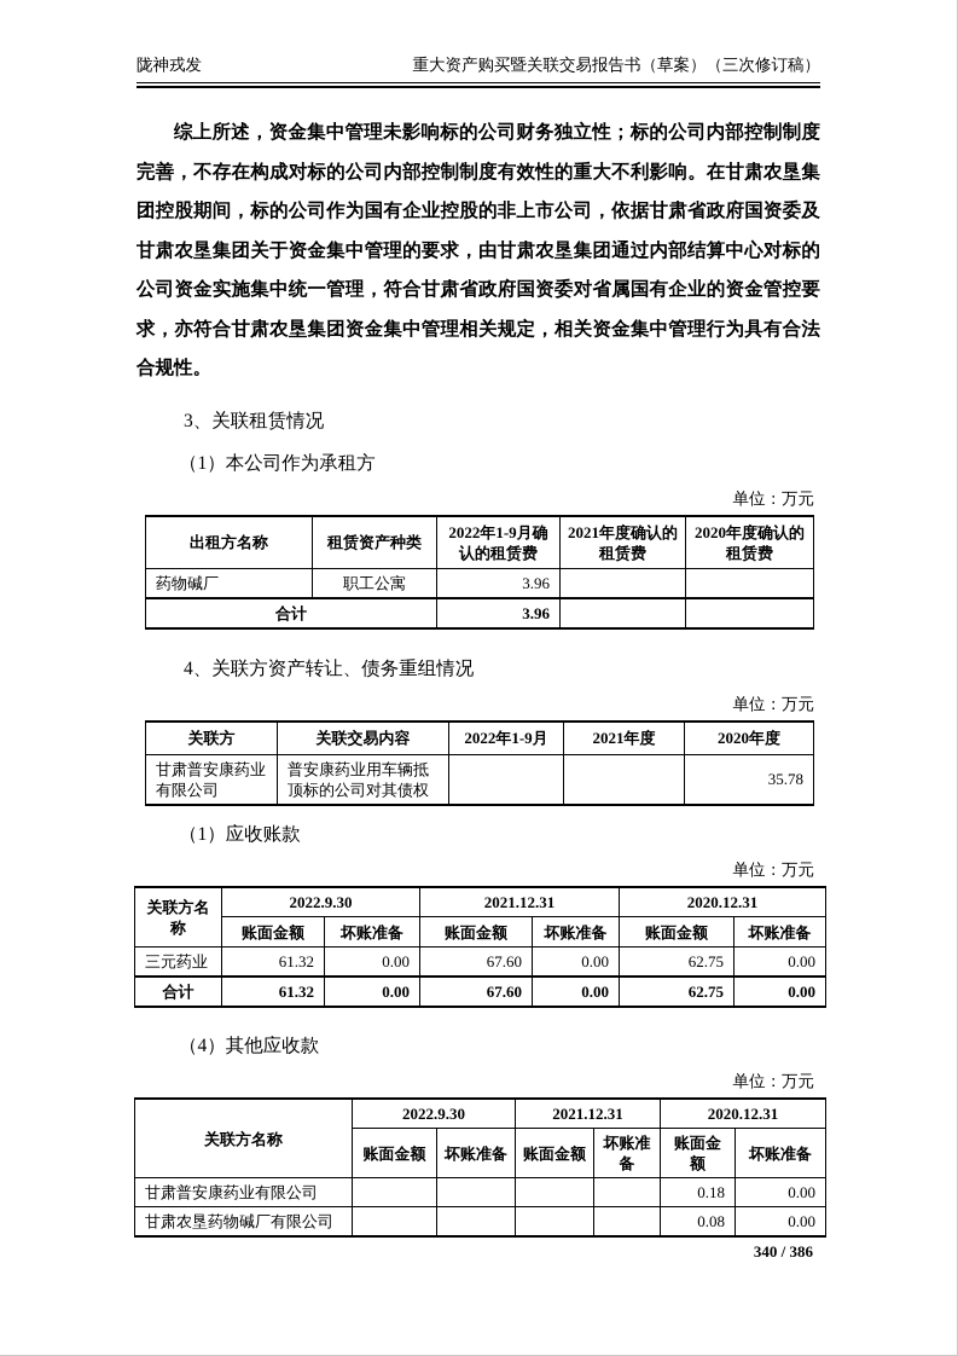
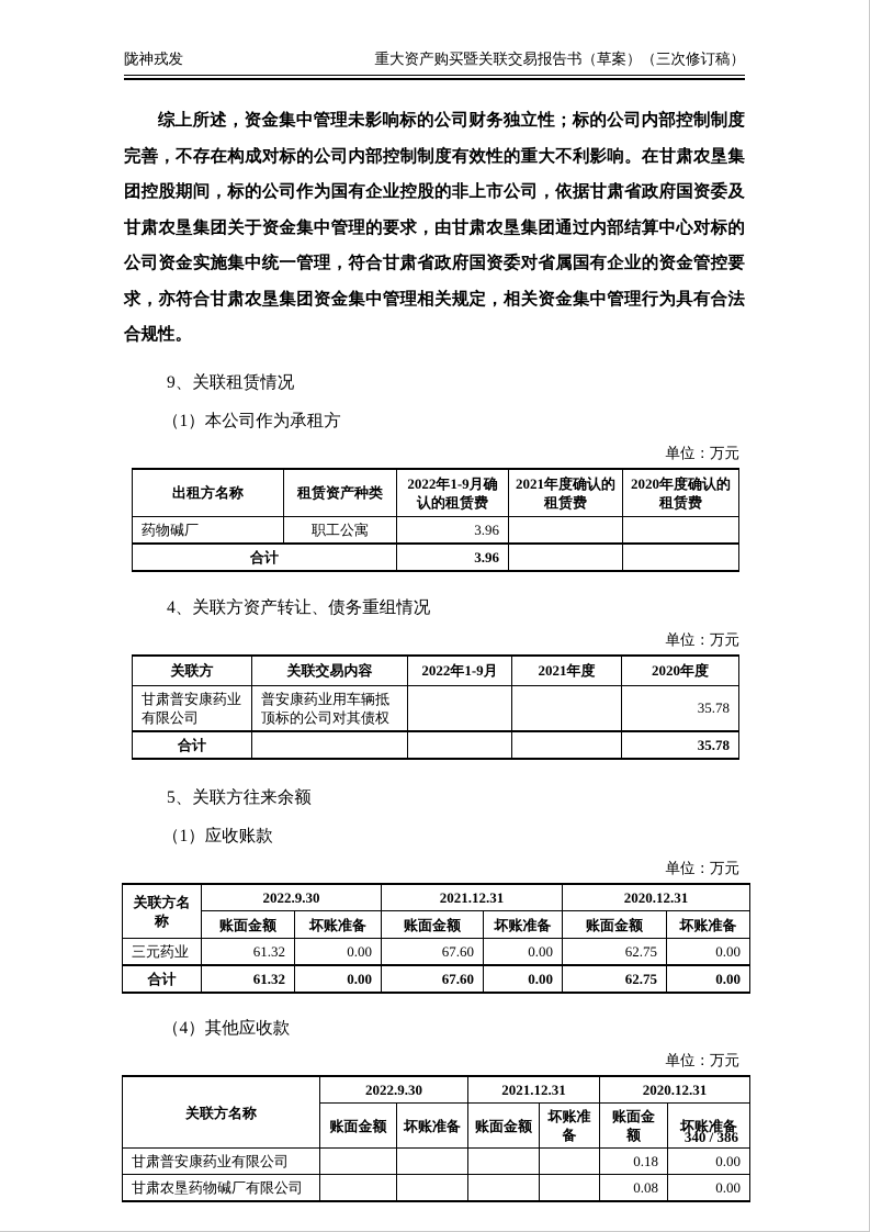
  陇神戎发
  重大资产购买暨关联交易报告书（草案）（三次修订稿）
  综上所述，资金集中管理未影响标的公司财务独立性；标的公司内部控制制度完善，不存在构成对标的公司内部控制制度有效性的重大不利影响。在甘肃农垦集团控股期间，标的公司作为国有企业控股的非上市公司，依据甘肃省政府国资委及甘肃农垦集团关于资金集中管理的要求，由甘肃农垦集团通过内部结算中心对标的公司资金实施集中统一管理，符合甘肃省政府国资委对省属国有企业的资金管控要求，亦符合甘肃农垦集团资金集中管理相关规定，相关资金集中管理行为具有合法合规性。
- 3、关联租赁情况
+ 9、关联租赁情况
  （1）本公司作为承租方
  单位：万元
  出租方名称	租赁资产种类	2022年1-9月确认的租赁费	2021年度确认的租赁费	2020年度确认的租赁费
  药物碱厂	职工公寓	3.96
  合计	3.96
  4、关联方资产转让、债务重组情况
  单位：万元
  关联方	关联交易内容	2022年1-9月	2021年度	2020年度
  甘肃普安康药业有限公司	普安康药业用车辆抵顶标的公司对其债权			35.78
+ 合计				35.78
+ 5、关联方往来余额
  （1）应收账款
  单位：万元
  关联方名称	2022.9.30	2021.12.31	2020.12.31
  账面金额	坏账准备	账面金额	坏账准备	账面金额	坏账准备
  三元药业	61.32	0.00	67.60	0.00	62.75	0.00
  合计	61.32	0.00	67.60	0.00	62.75	0.00
  （4）其他应收款
  单位：万元
  关联方名称	2022.9.30	2021.12.31	2020.12.31
  账面金额	坏账准备	账面金额	坏账准备	账面金额	坏账准备
  甘肃普安康药业有限公司					0.18	0.00
  甘肃农垦药物碱厂有限公司					0.08	0.00
  340 / 386
